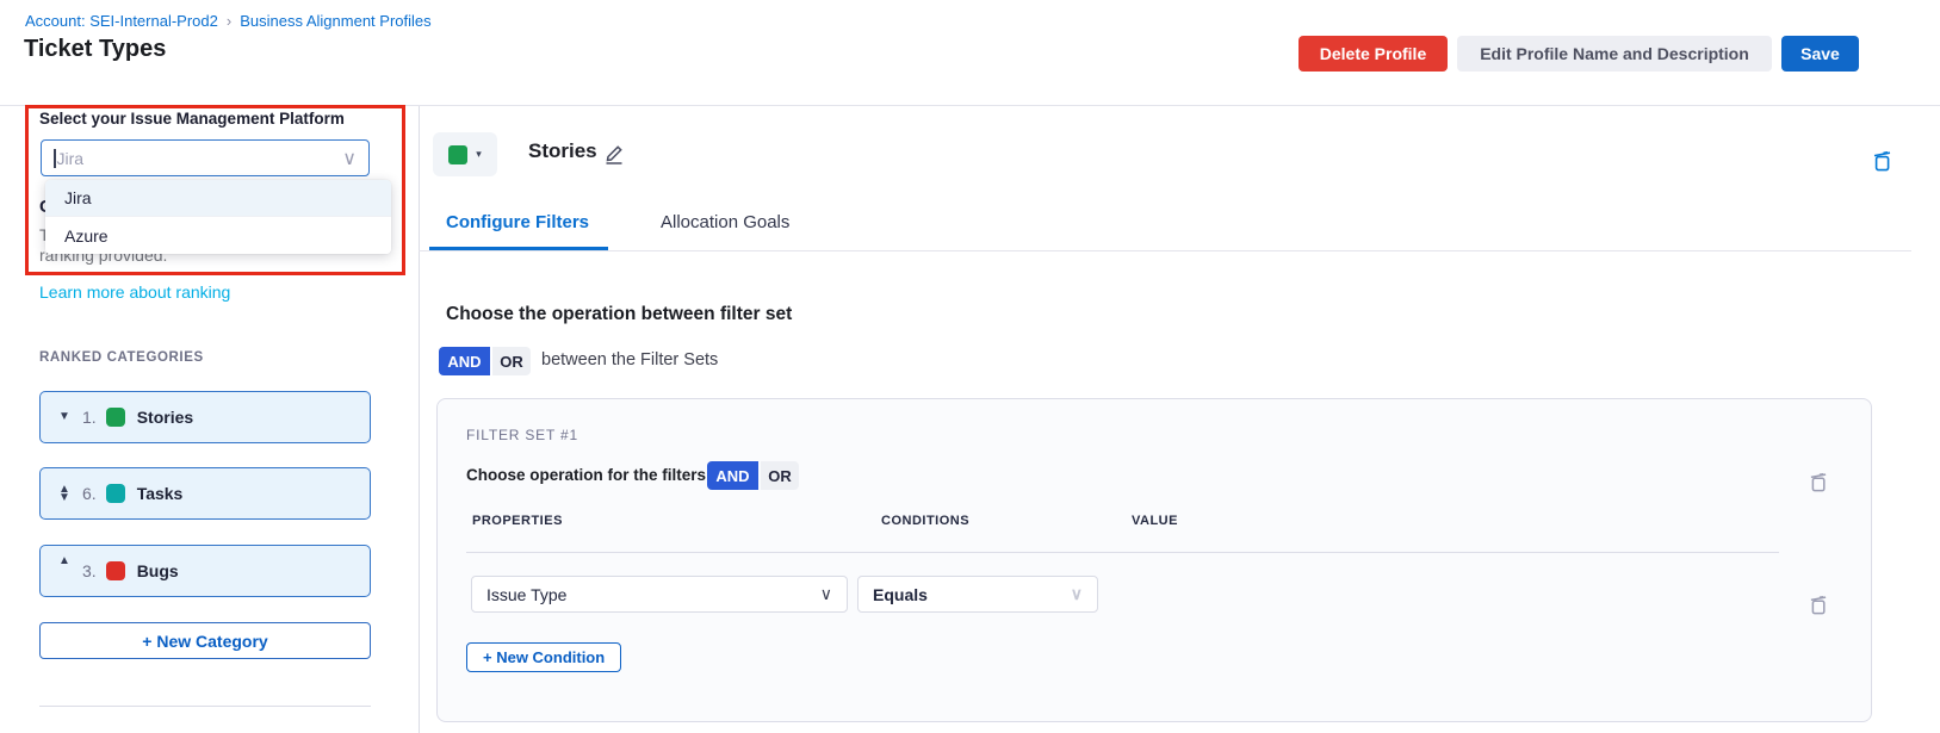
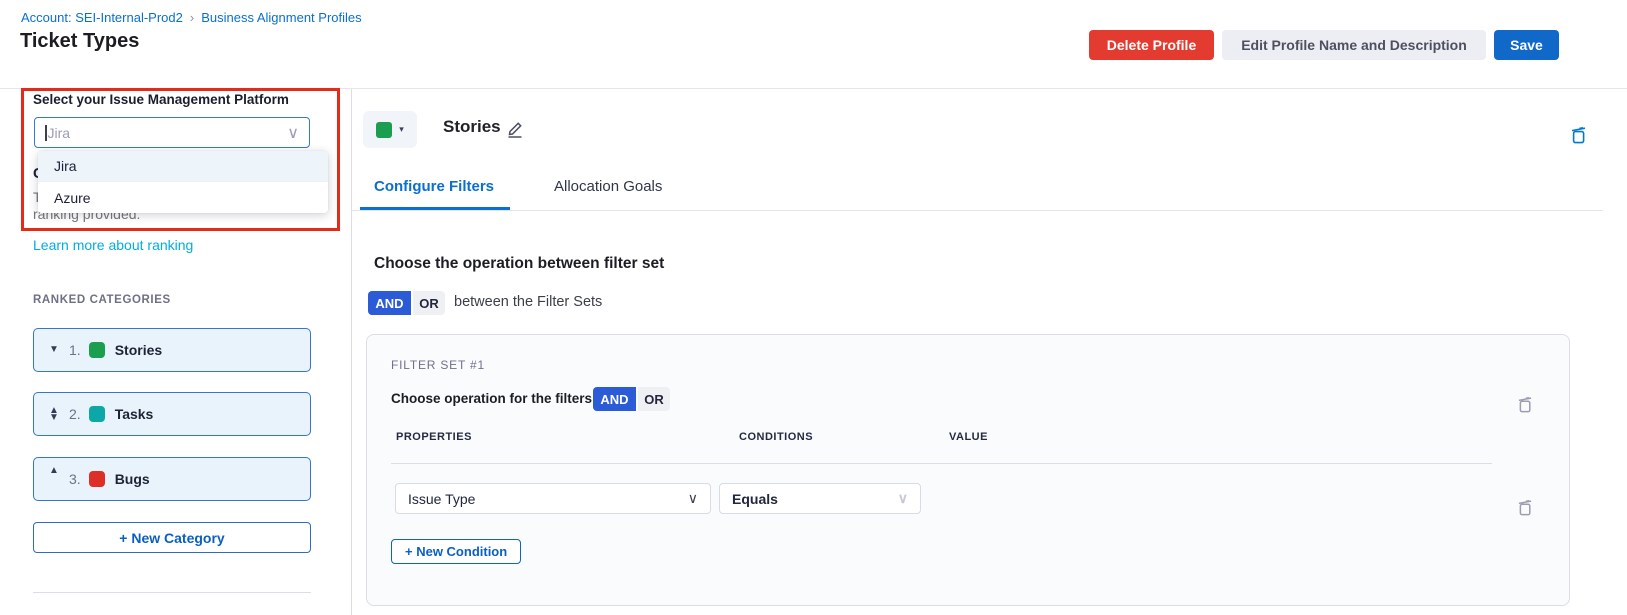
  Account: SEI-Internal-Prod2
  ›
  Business Alignment Profiles
  Ticket Types
  Delete Profile
  Edit Profile Name and Description
  Save
  Select your Issue Management Platform
  Jira
  ∨
  Jira
  Azure
  ranking provided.
  Learn more about ranking
  RANKED CATEGORIES
  ▼
  1.
  Stories
  ▲
  ▼
- 6.
+ 2.
  Tasks
  ▲
  3.
  Bugs
  + New Category
  ▾
  Stories
  Configure Filters
  Allocation Goals
  Choose the operation between filter set
  AND
  OR
  between the Filter Sets
  FILTER SET #1
  Choose operation for the filters
  AND
  OR
  PROPERTIES
  CONDITIONS
  VALUE
  Issue Type
  ∨
  Equals
  ∨
  + New Condition
